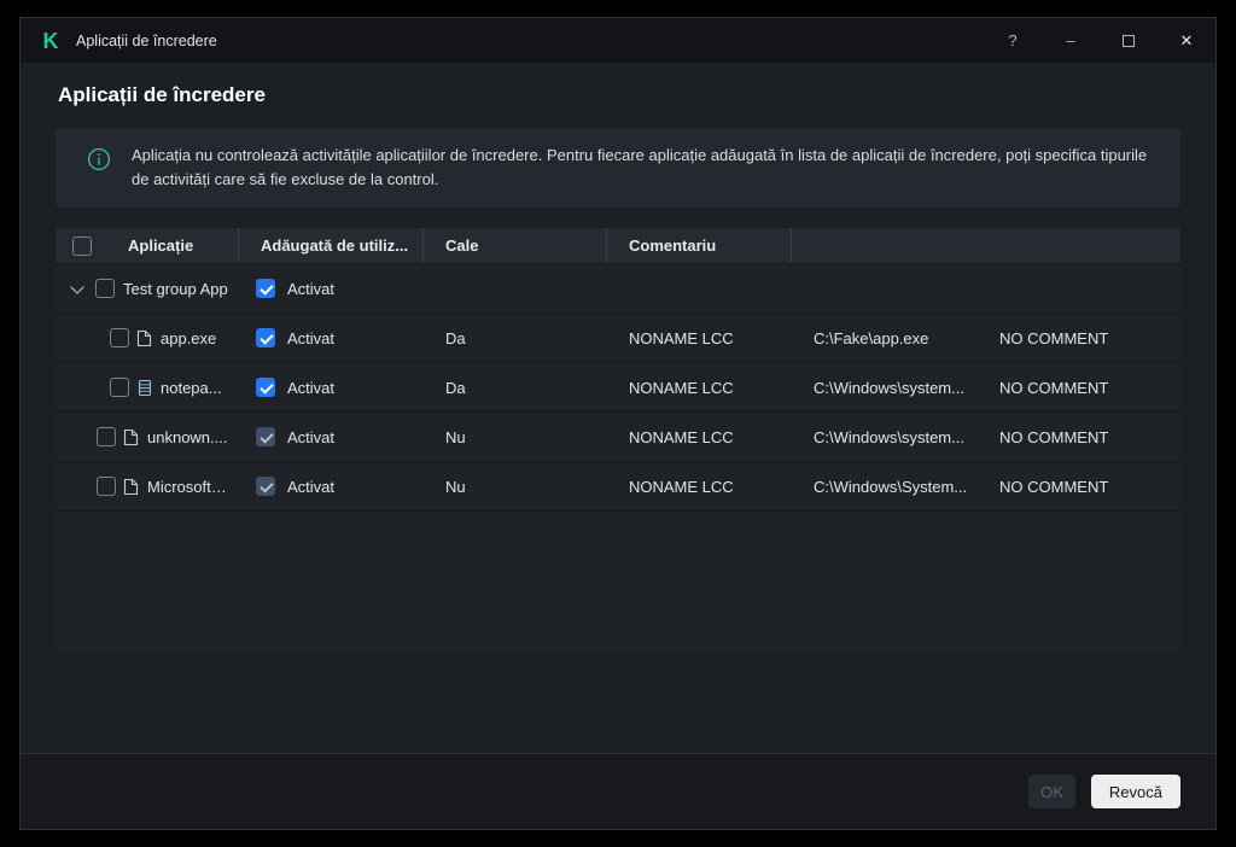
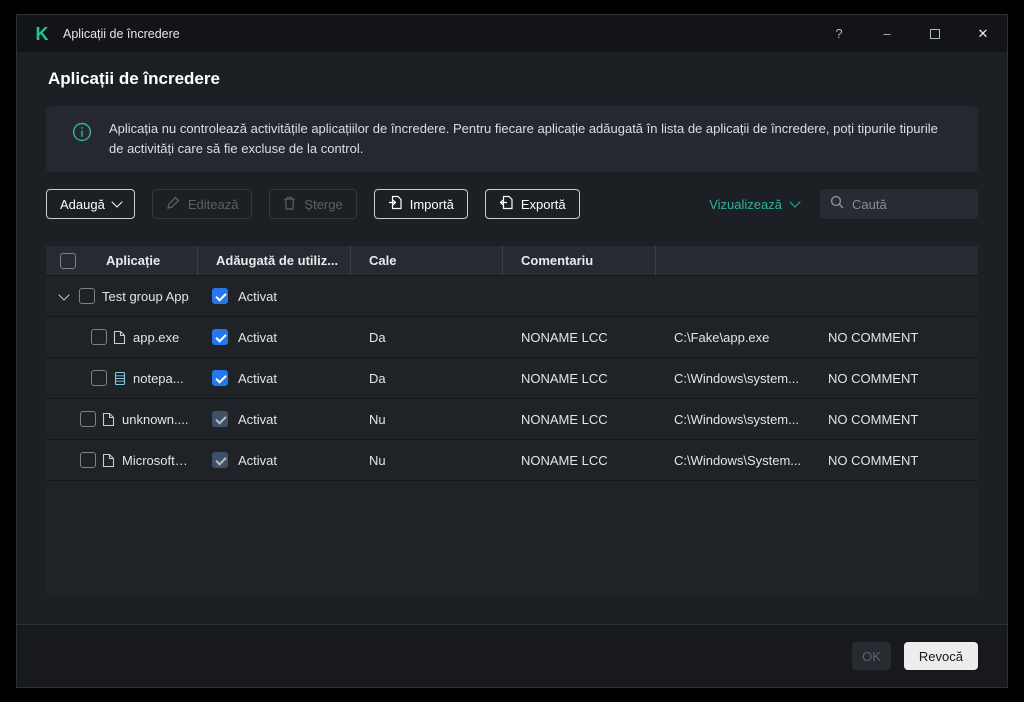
  K
  Aplicații de încredere
  ?
  –
  ✕
  Aplicații de încredere
- Aplicația nu controlează activitățile aplicațiilor de încredere. Pentru fiecare aplicație adăugată în lista de aplicații de încredere, poți specifica tipurile de activități care să fie excluse de la control.
+ Aplicația nu controlează activitățile aplicațiilor de încredere. Pentru fiecare aplicație adăugată în lista de aplicații de încredere, poți tipurile tipurile de activități care să fie excluse de la control.
+ Adaugă
+ Editează
+ Șterge
+ Importă
+ Exportă
+ Vizualizează
+ Caută
  Aplicație
  Adăugată de utiliz...
  Cale
  Comentariu
  Test group App
  Activat
  app.exe
  Activat
  Da
  NONAME LCC
  C:\Fake\app.exe
  NO COMMENT
  notepa...
  Activat
  Da
  NONAME LCC
  C:\Windows\system...
  NO COMMENT
  unknown....
  Activat
  Nu
  NONAME LCC
  C:\Windows\system...
  NO COMMENT
  MicrosoftE...
  Activat
  Nu
  NONAME LCC
  C:\Windows\System...
  NO COMMENT
  OK
  Revocă
